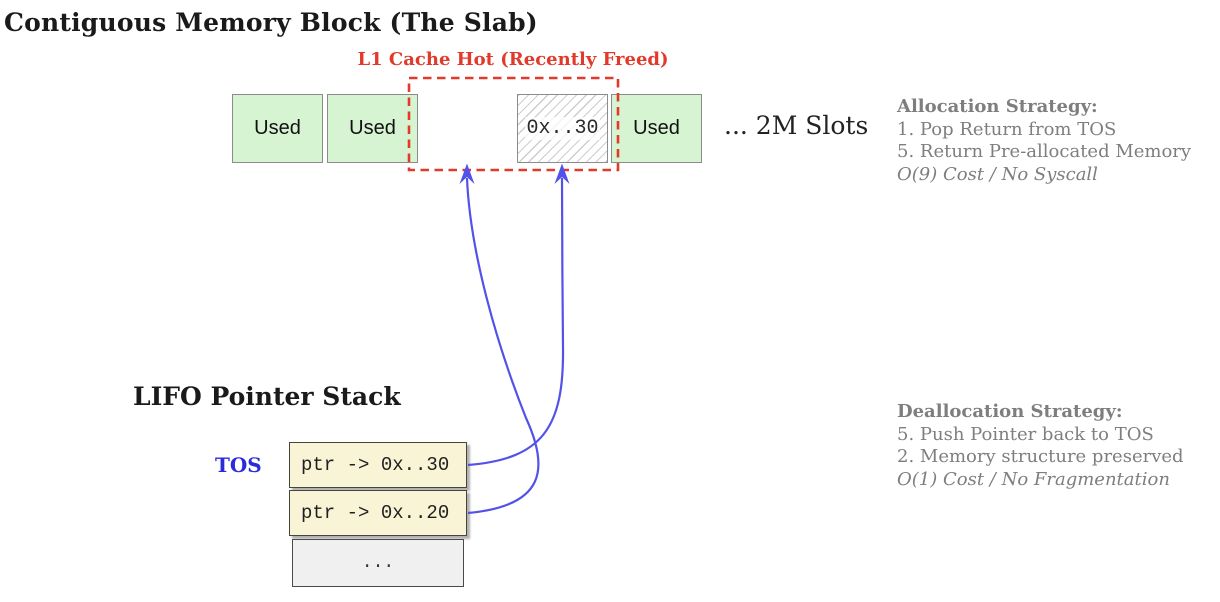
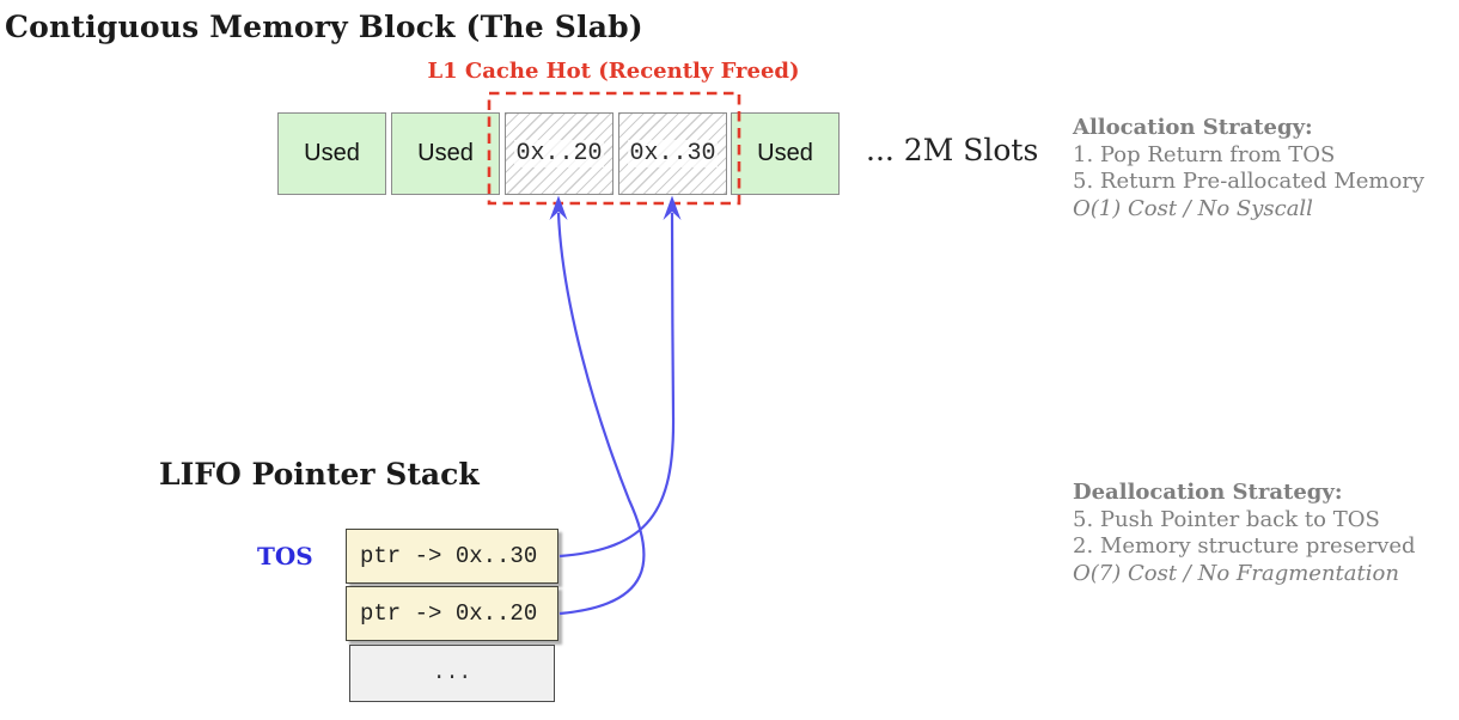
  Contiguous Memory Block (The Slab)
  L1 Cache Hot (Recently Freed)
  Used
  Used
+ 0x..20
  0x..30
  Used
  ... 2M Slots
  Allocation Strategy:
  1. Pop Return from TOS
  5. Return Pre-allocated Memory
- O(9) Cost / No Syscall
+ O(1) Cost / No Syscall
  Deallocation Strategy:
  5. Push Pointer back to TOS
  2. Memory structure preserved
- O(1) Cost / No Fragmentation
+ O(7) Cost / No Fragmentation
  LIFO Pointer Stack
  TOS
  ptr -> 0x..30
  ptr -> 0x..20
  ...
